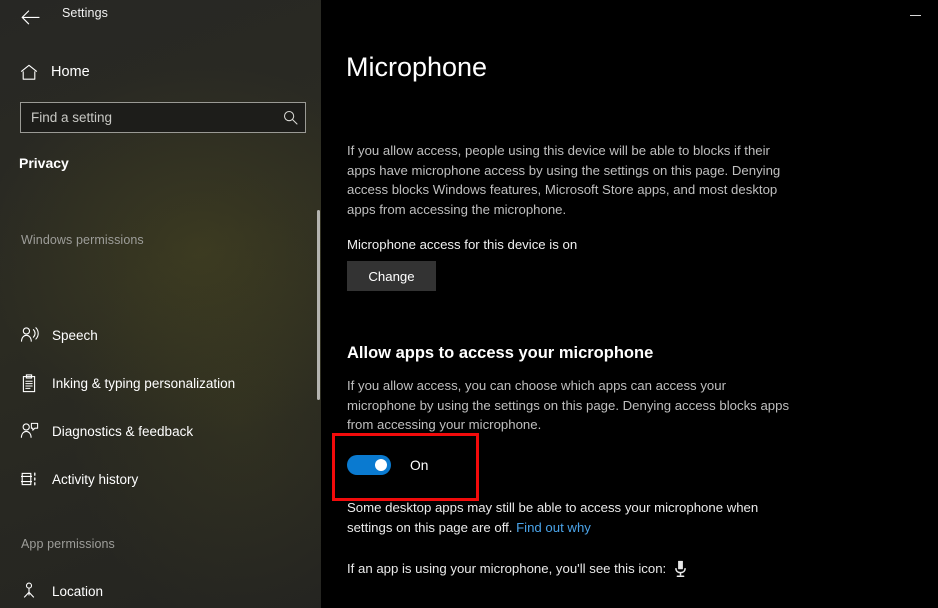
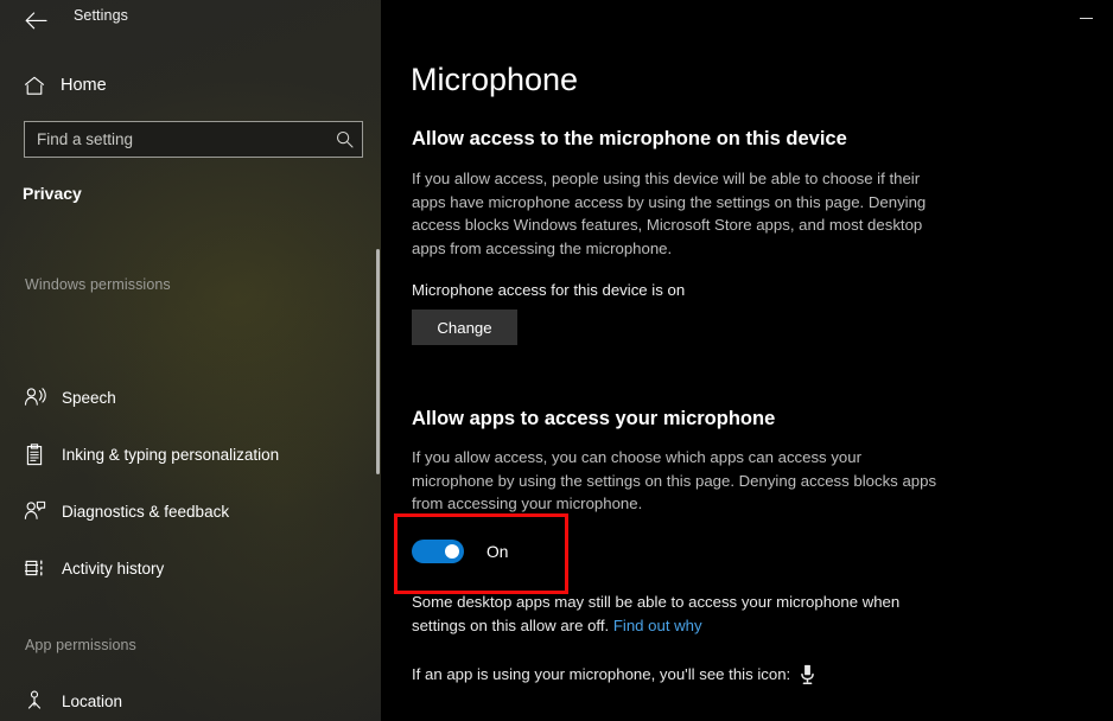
  Settings
  Home
  Find a setting
  Privacy
  Windows permissions
  Speech
  Inking & typing personalization
  Diagnostics & feedback
  Activity history
  App permissions
  Location
  Microphone
+ Allow access to the microphone on this device
- If you allow access, people using this device will be able to blocks if their apps have microphone access by using the settings on this page. Denying access blocks Windows features, Microsoft Store apps, and most desktop apps from accessing the microphone.
+ If you allow access, people using this device will be able to choose if their apps have microphone access by using the settings on this page. Denying access blocks Windows features, Microsoft Store apps, and most desktop apps from accessing the microphone.
  Microphone access for this device is on
  Change
  Allow apps to access your microphone
  If you allow access, you can choose which apps can access your microphone by using the settings on this page. Denying access blocks apps from accessing your microphone.
  On
- Some desktop apps may still be able to access your microphone when settings on this page are off. Find out why
+ Some desktop apps may still be able to access your microphone when settings on this allow are off. Find out why
  If an app is using your microphone, you'll see this icon:
